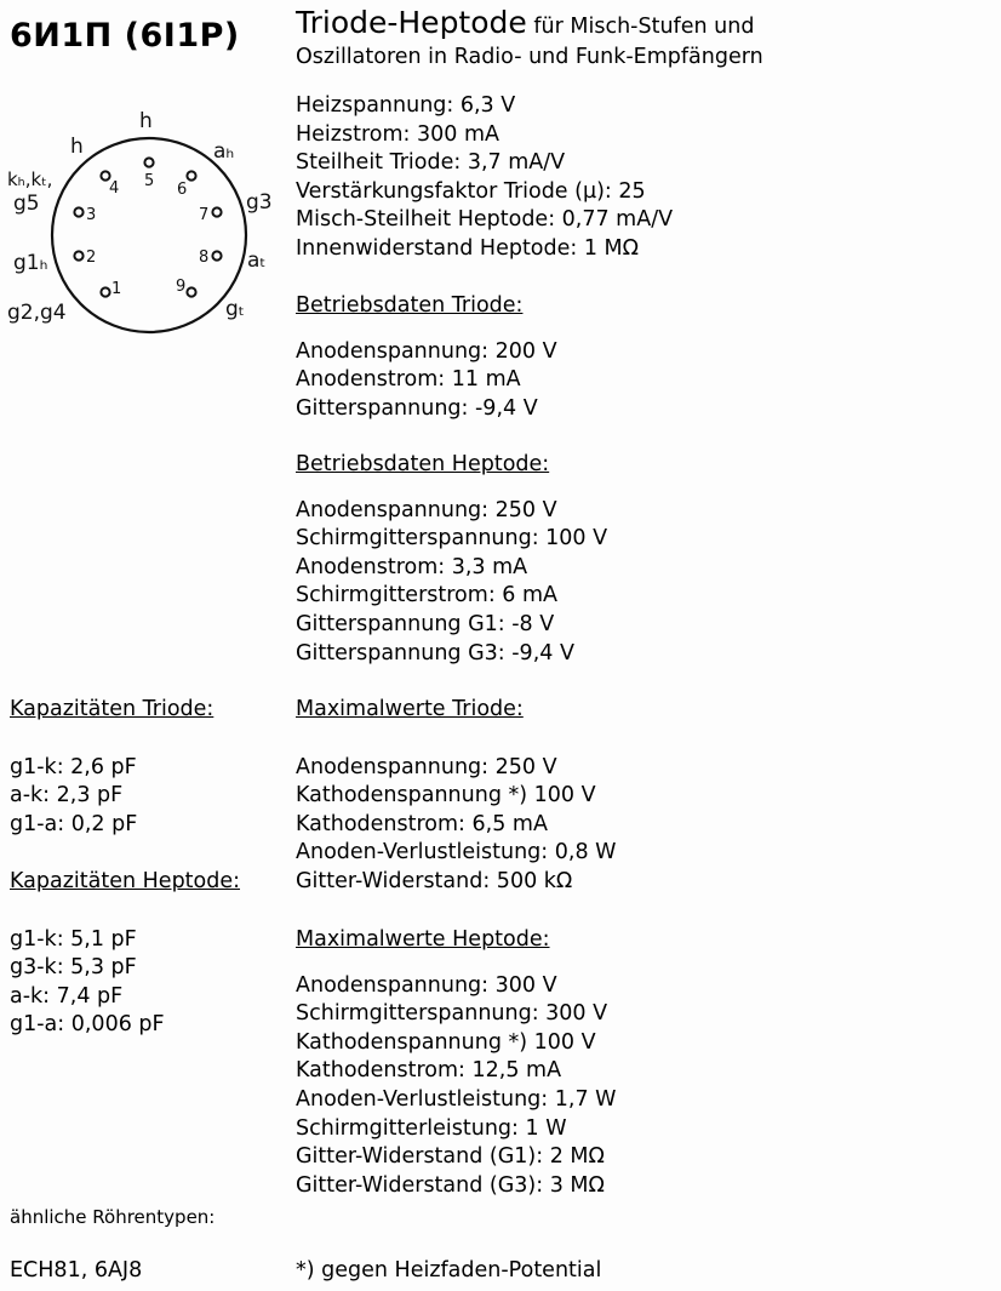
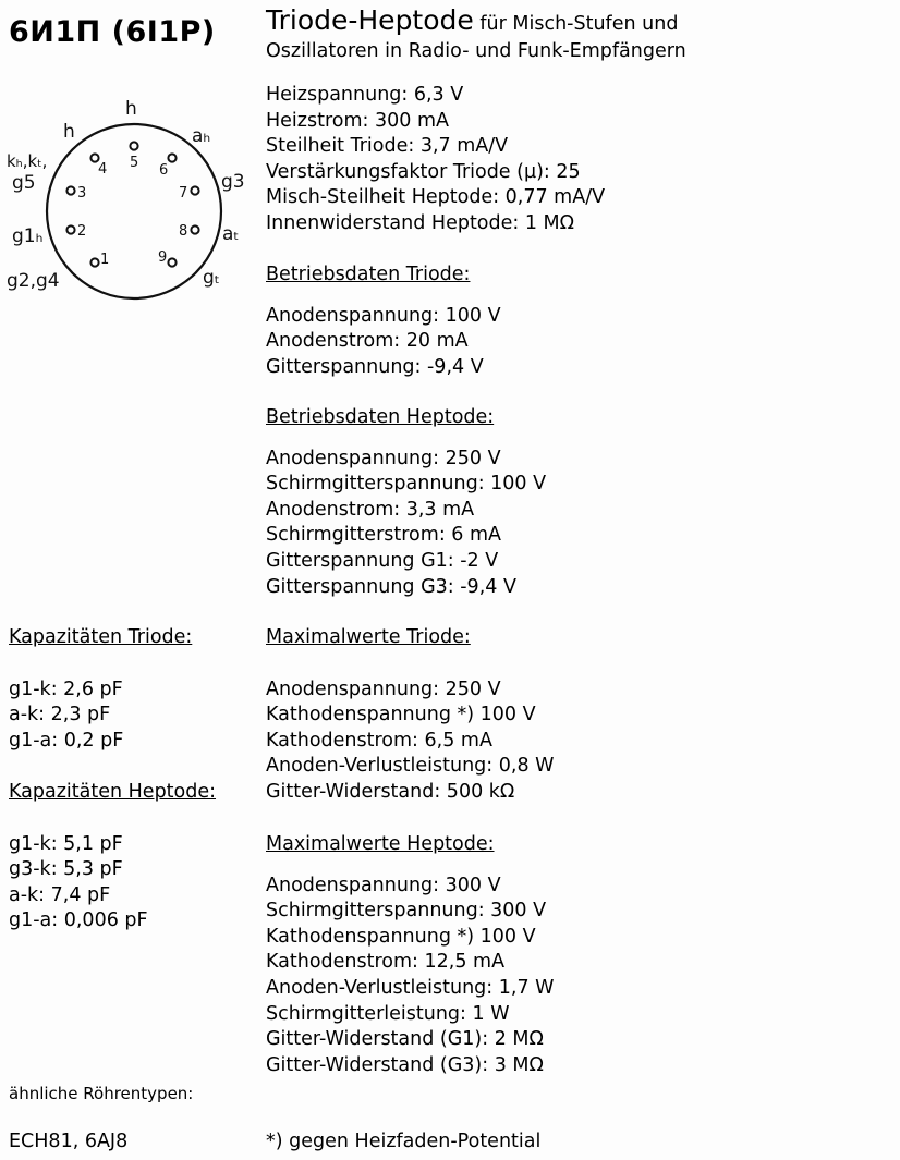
  6И1П (6I1P)
  Triode-Heptode für Misch-Stufen und
  Oszillatoren in Radio- und Funk-Empfängern
  1
  2
  3
  4
  5
  6
  7
  8
  9
  h
  h
  kₕ,kₜ,
  g5
  g1ₕ
  g2,g4
  aₕ
  g3
  aₜ
  gₜ
  Heizspannung: 6,3 V
  Heizstrom: 300 mA
  Steilheit Triode: 3,7 mA/V
  Verstärkungsfaktor Triode (µ): 25
  Misch-Steilheit Heptode: 0,77 mA/V
  Innenwiderstand Heptode: 1 MΩ
  Betriebsdaten Triode:
- Anodenspannung: 200 V
+ Anodenspannung: 100 V
- Anodenstrom: 11 mA
+ Anodenstrom: 20 mA
  Gitterspannung: -9,4 V
  Betriebsdaten Heptode:
  Anodenspannung: 250 V
  Schirmgitterspannung: 100 V
  Anodenstrom: 3,3 mA
  Schirmgitterstrom: 6 mA
- Gitterspannung G1: -8 V
+ Gitterspannung G1: -2 V
  Gitterspannung G3: -9,4 V
  Maximalwerte Triode:
  Anodenspannung: 250 V
  Kathodenspannung *) 100 V
  Kathodenstrom: 6,5 mA
  Anoden-Verlustleistung: 0,8 W
  Gitter-Widerstand: 500 kΩ
  Maximalwerte Heptode:
  Anodenspannung: 300 V
  Schirmgitterspannung: 300 V
  Kathodenspannung *) 100 V
  Kathodenstrom: 12,5 mA
  Anoden-Verlustleistung: 1,7 W
  Schirmgitterleistung: 1 W
  Gitter-Widerstand (G1): 2 MΩ
  Gitter-Widerstand (G3): 3 MΩ
  Kapazitäten Triode:
  g1-k: 2,6 pF
  a-k: 2,3 pF
  g1-a: 0,2 pF
  Kapazitäten Heptode:
  g1-k: 5,1 pF
  g3-k: 5,3 pF
  a-k: 7,4 pF
  g1-a: 0,006 pF
  ähnliche Röhrentypen:
  ECH81, 6AJ8
  *) gegen Heizfaden-Potential
